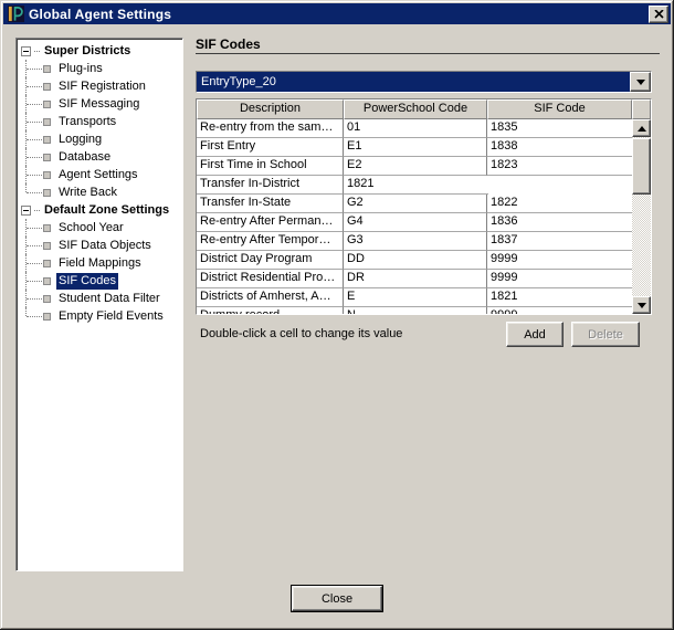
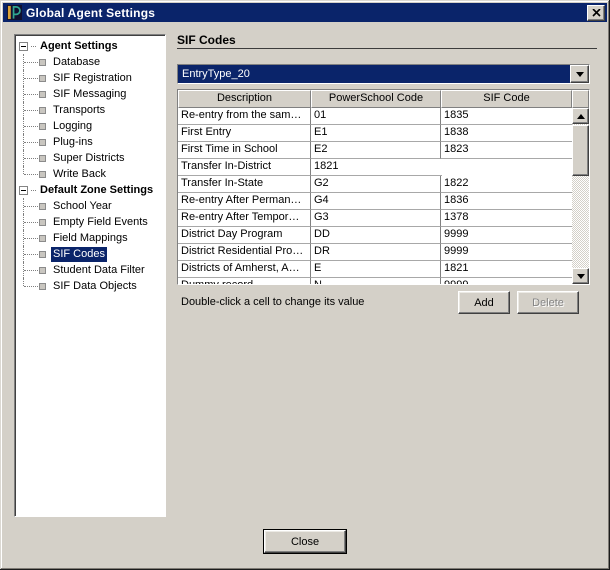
  Global Agent Settings
- Super Districts
+ Agent Settings
- Plug-ins
+ Database
  SIF Registration
  SIF Messaging
  Transports
  Logging
- Database
+ Plug-ins
- Agent Settings
+ Super Districts
  Write Back
  Default Zone Settings
  School Year
- SIF Data Objects
+ Empty Field Events
  Field Mappings
  SIF Codes
  Student Data Filter
- Empty Field Events
+ SIF Data Objects
  SIF Codes
  EntryType_20
  Description
  PowerSchool Code
  SIF Code
  Re-entry from the sam…
  01
  1835
  First Entry
  E1
  1838
  First Time in School
  E2
  1823
  Transfer In-District
  1821
  Transfer In-State
  G2
  1822
  Re-entry After Perman…
  G4
  1836
  Re-entry After Tempor…
  G3
- 1837
+ 1378
  District Day Program
  DD
  9999
  District Residential Pro…
  DR
  9999
  Districts of Amherst, A…
  E
  1821
  Double-click a cell to change its value
  Add
  Delete
  Close
